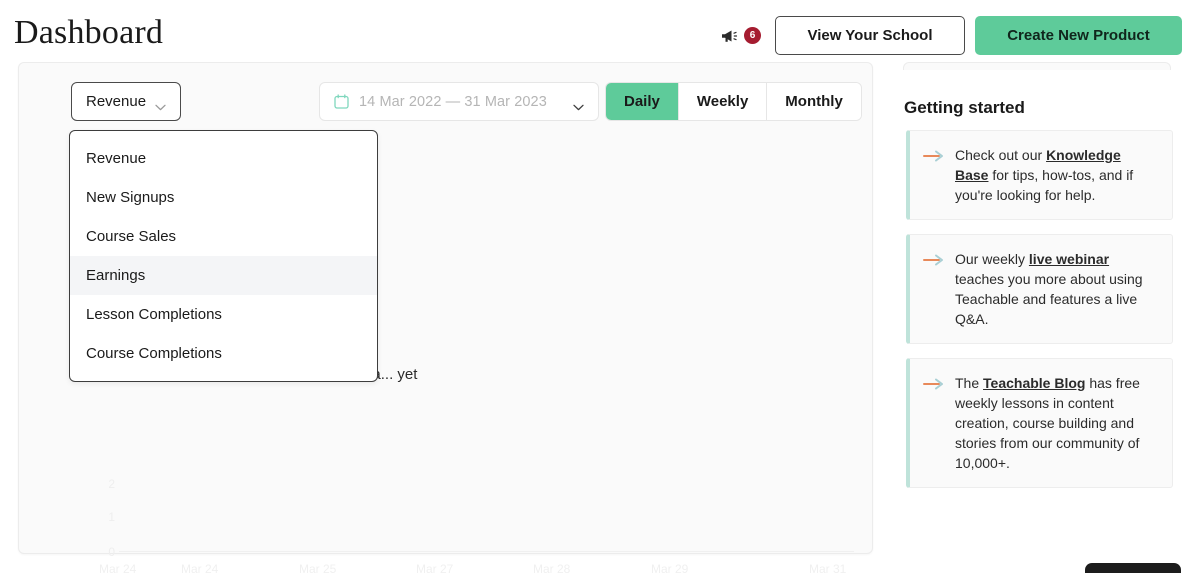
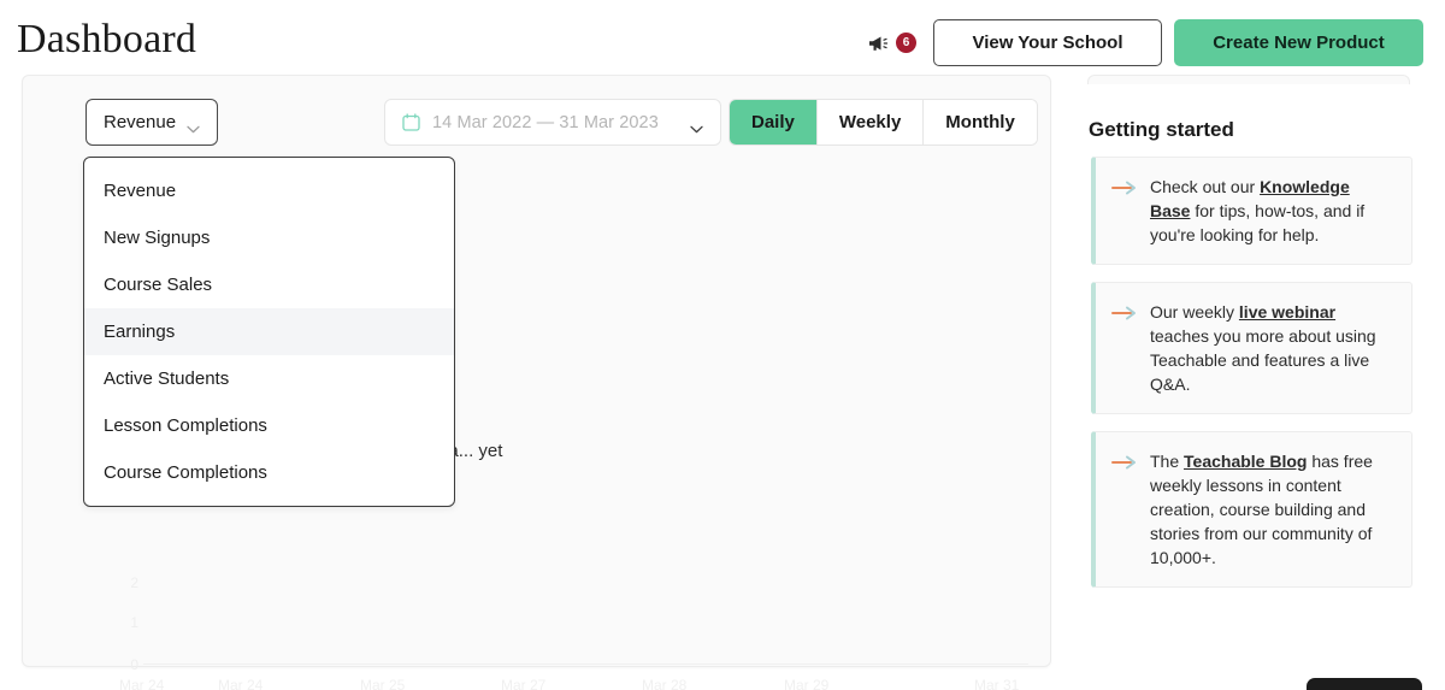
  Dashboard
  6
  View Your School
  Create New Product
  Revenue
  14 Mar 2022 — 31 Mar 2023
  Daily
  Weekly
  Monthly
  Revenue
  New Signups
  Course Sales
  Earnings
+ Active Students
  Lesson Completions
  Course Completions
  Getting started
  Check out our Knowledge Base for tips, how-tos, and if you're looking for help.
  Our weekly live webinar teaches you more about using Teachable and features a live Q&A.
  The Teachable Blog has free weekly lessons in content creation, course building and stories from our community of 10,000+.
